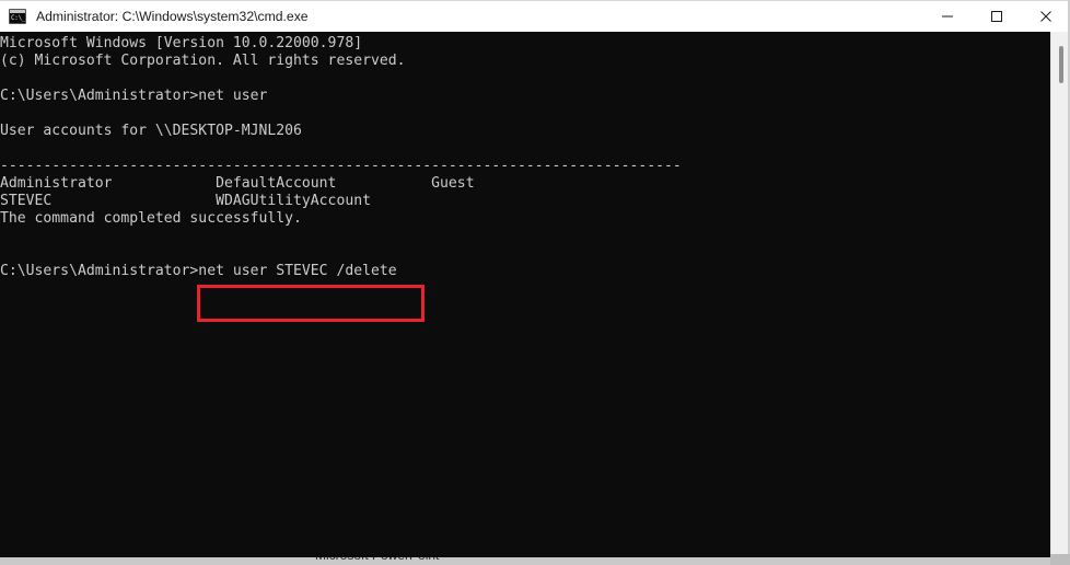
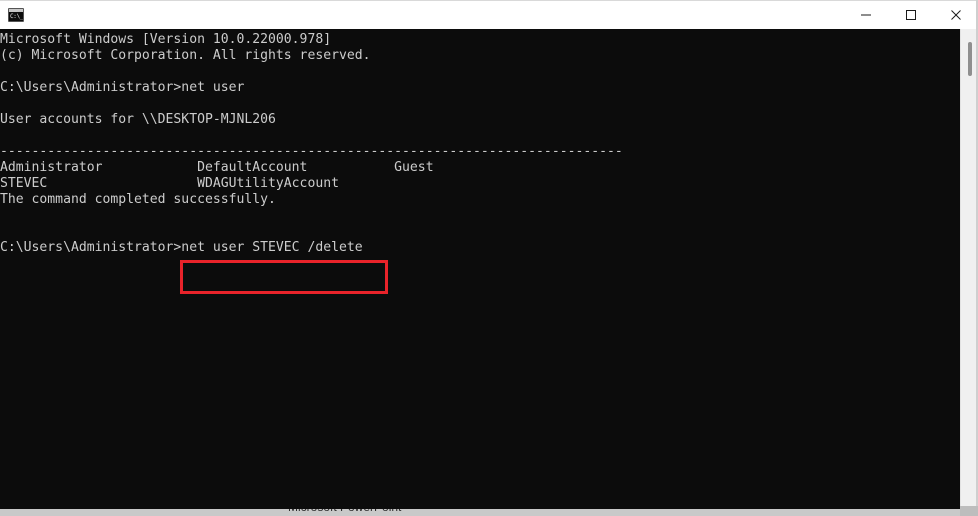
- Administrator: C:\Windows\system32\cmd.exe
  Microsoft Windows [Version 10.0.22000.978]
  (c) Microsoft Corporation. All rights reserved.
  C:\Users\Administrator>net user
  User accounts for \\DESKTOP-MJNL206
  -------------------------------------------------------------------------------
  Administrator DefaultAccount Guest
  STEVEC WDAGUtilityAccount
  The command completed successfully.
  C:\Users\Administrator>net user STEVEC /delete
